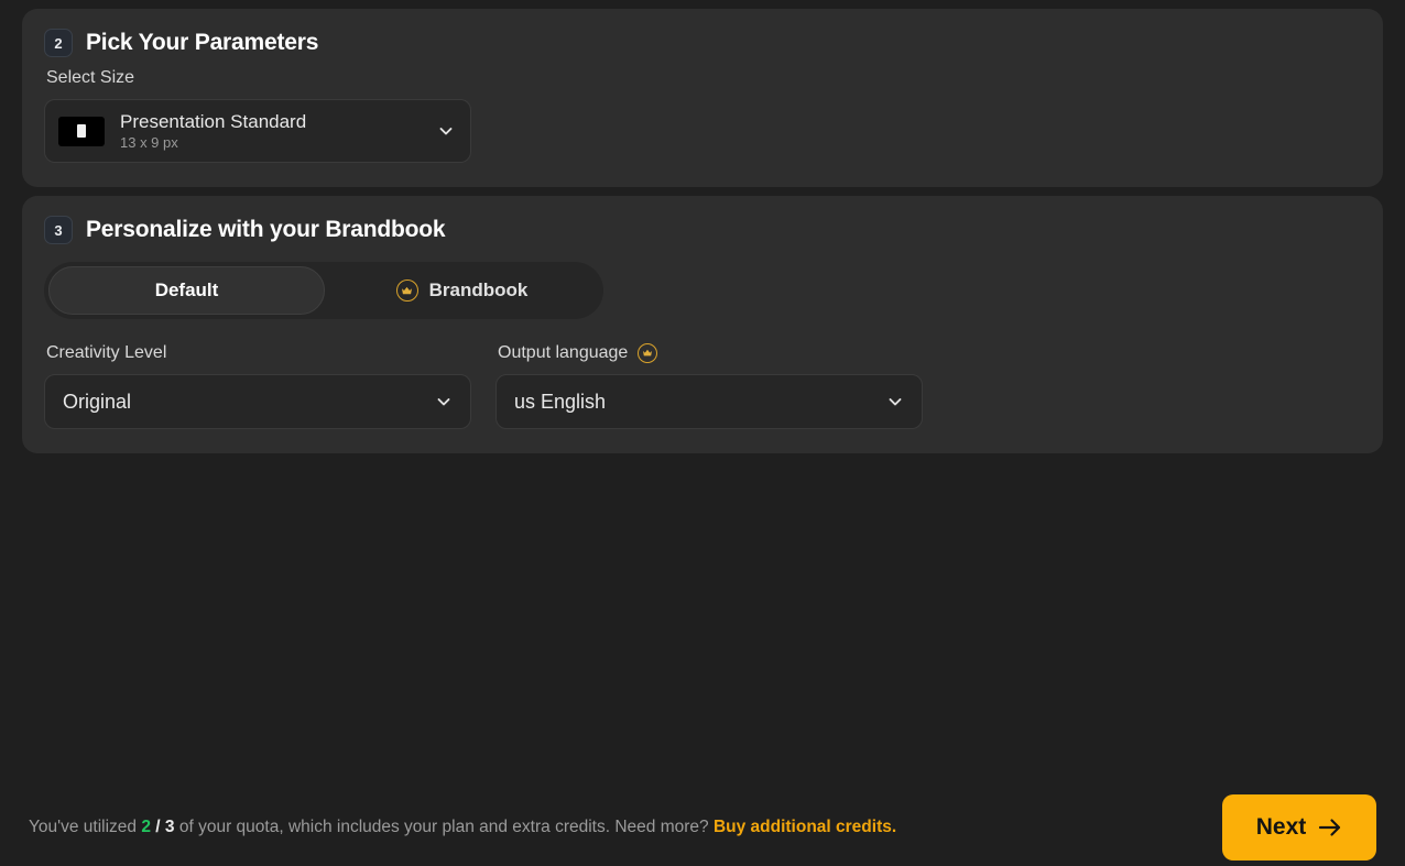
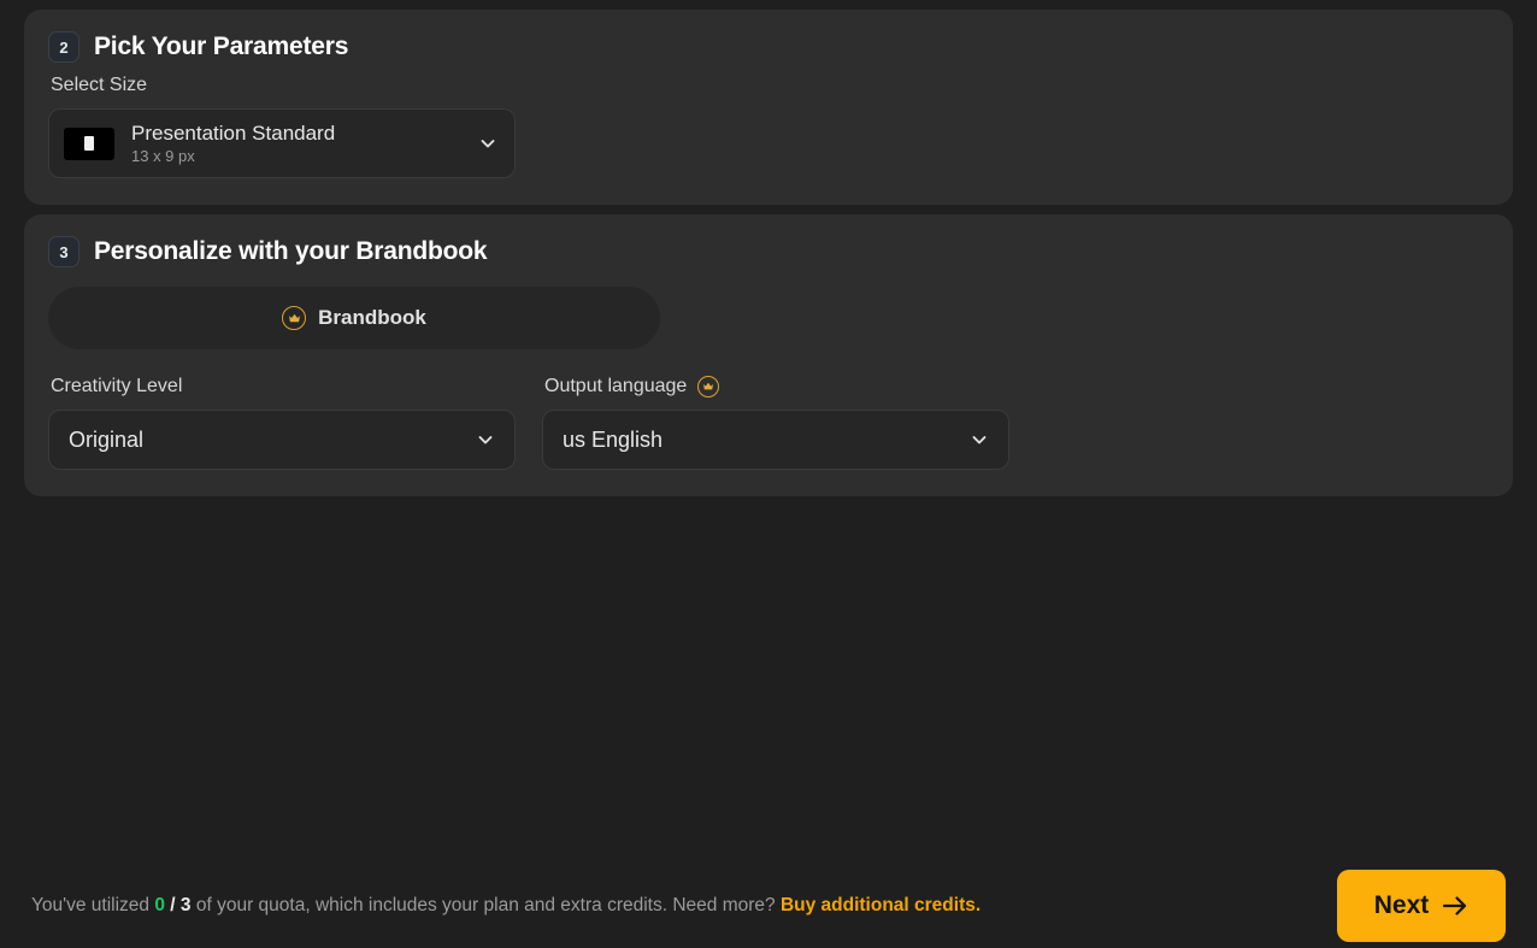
  2
  Pick Your Parameters
  Select Size
  Presentation Standard
  13 x 9 px
  3
  Personalize with your Brandbook
- Default
  Brandbook
  Creativity Level
  Original
  Output language
  us English
- You've utilized 2 / 3 of your quota, which includes your plan and extra credits. Need more? Buy additional credits.
+ You've utilized 0 / 3 of your quota, which includes your plan and extra credits. Need more? Buy additional credits.
  Next
